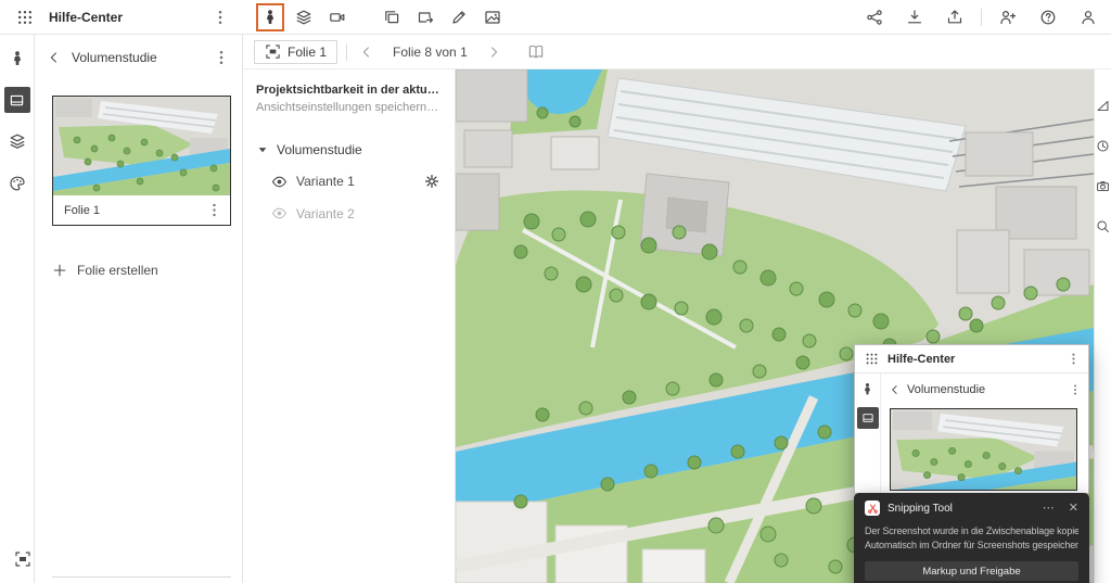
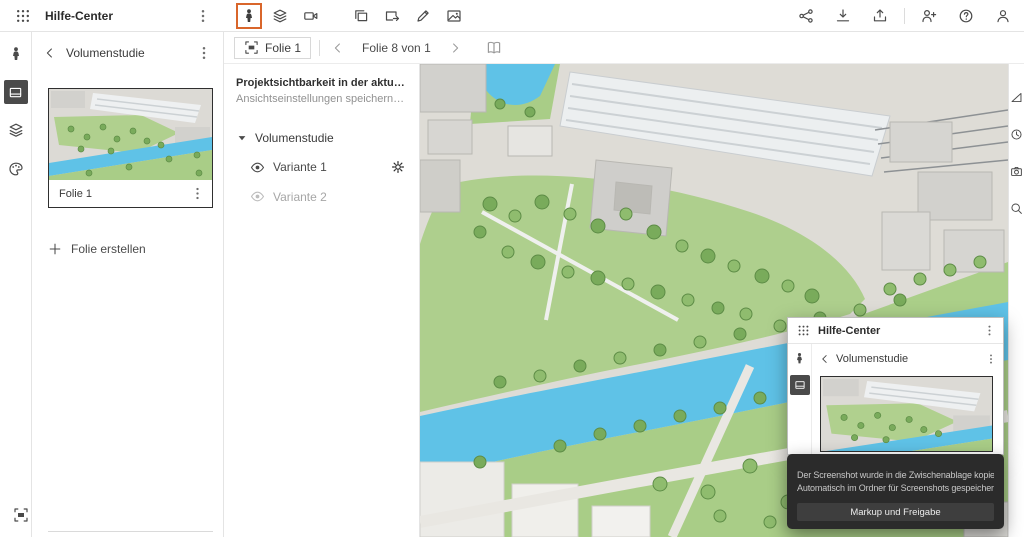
  Hilfe-Center
  Folie 1
  Folie 8 von 1
  Volumenstudie
  Folie 1
  Folie erstellen
  Projektsichtbarkeit in der aktuell
  Ansichtseinstellungen speichern, u
  Volumenstudie
  Variante 1
  Variante 2
  Hilfe-Center
  Volumenstudie
- Snipping Tool
- ⋯
- ✕
  Der Screenshot wurde in die Zwischenablage kopie
  Automatisch im Ordner für Screenshots gespeicher
  Markup und Freigabe
